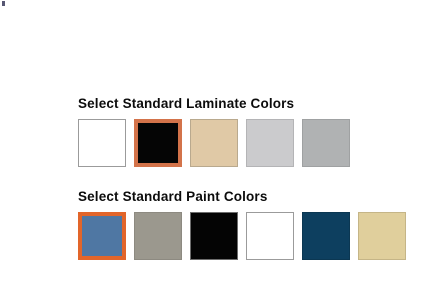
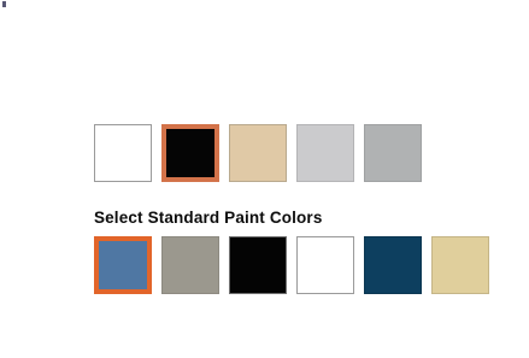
- Select Standard Laminate Colors
  Select Standard Paint Colors
